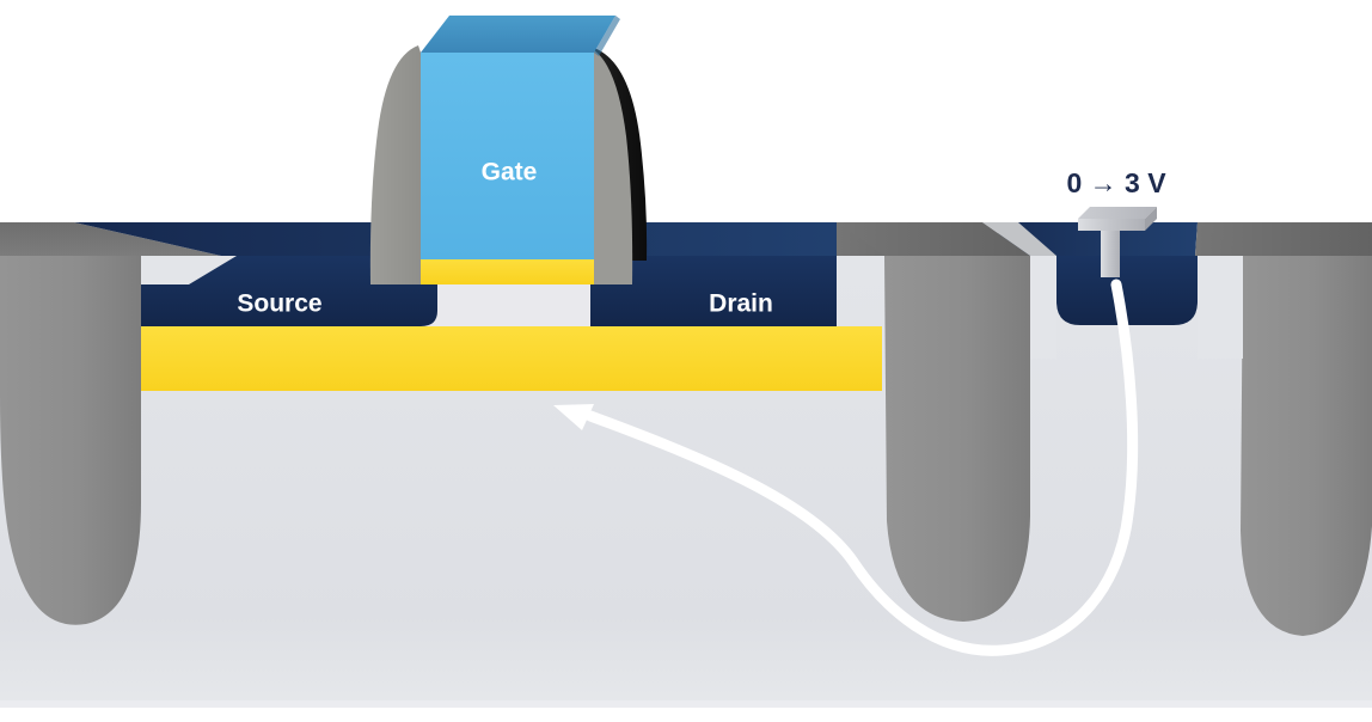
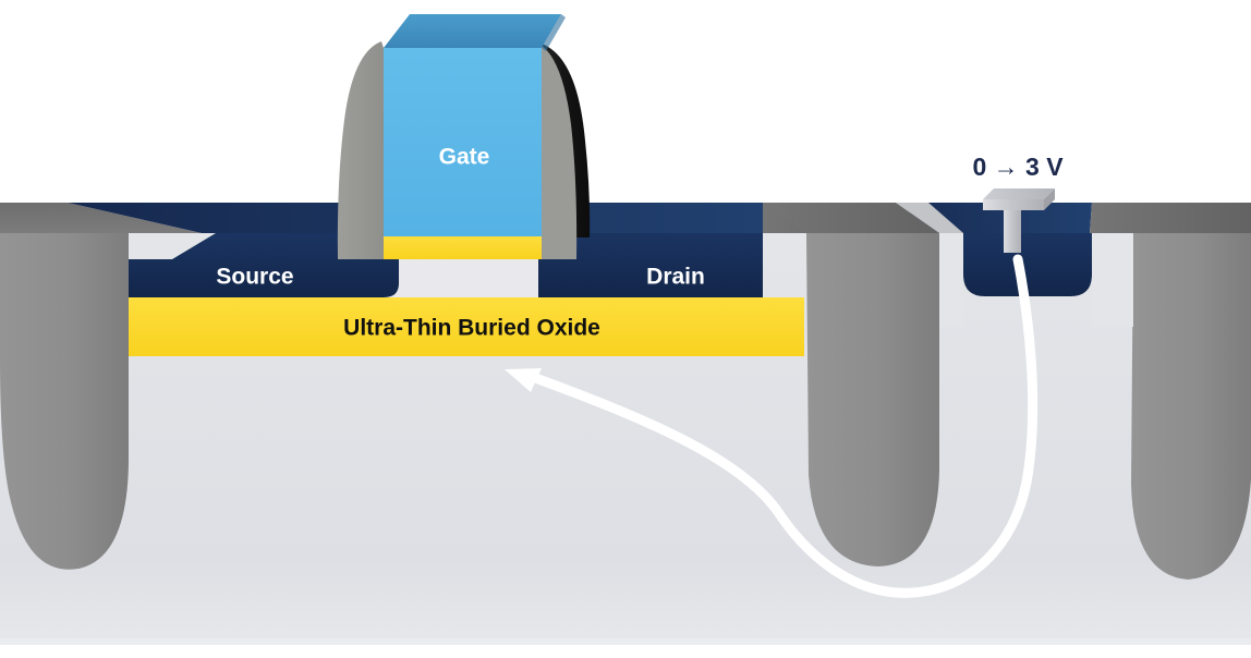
  Gate
  Source
  Drain
+ Ultra-Thin Buried Oxide
  0 → 3 V
